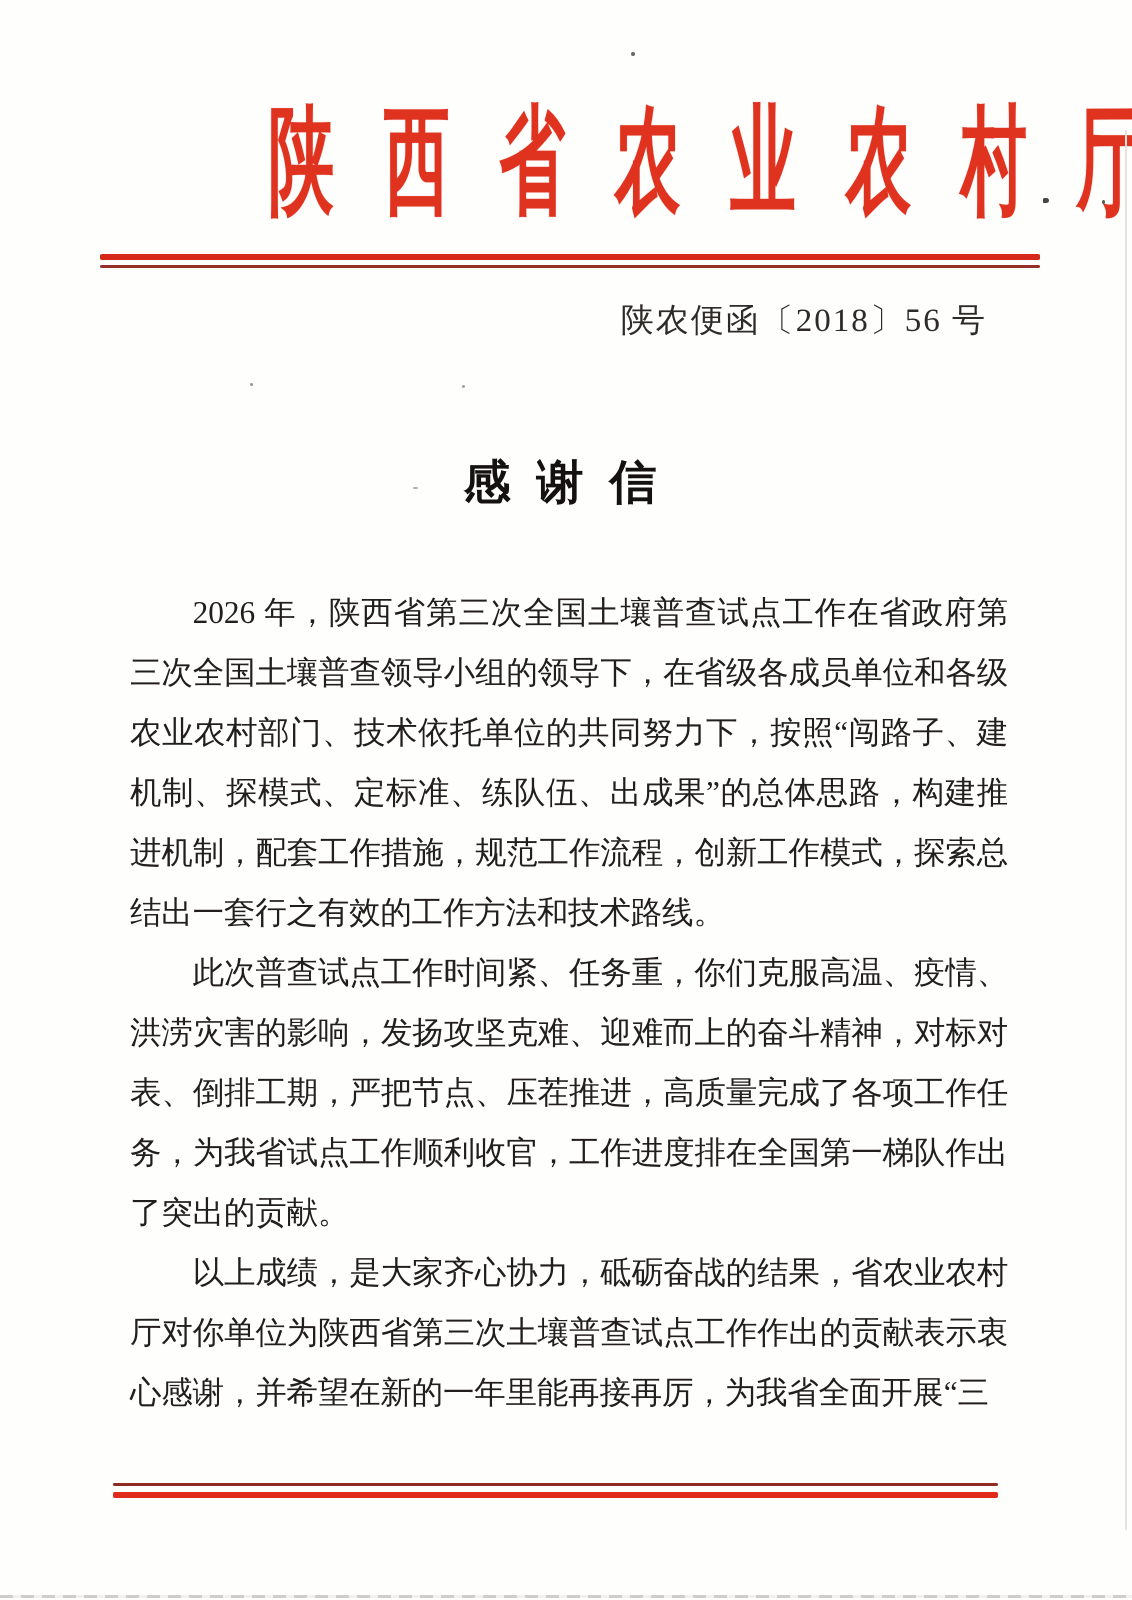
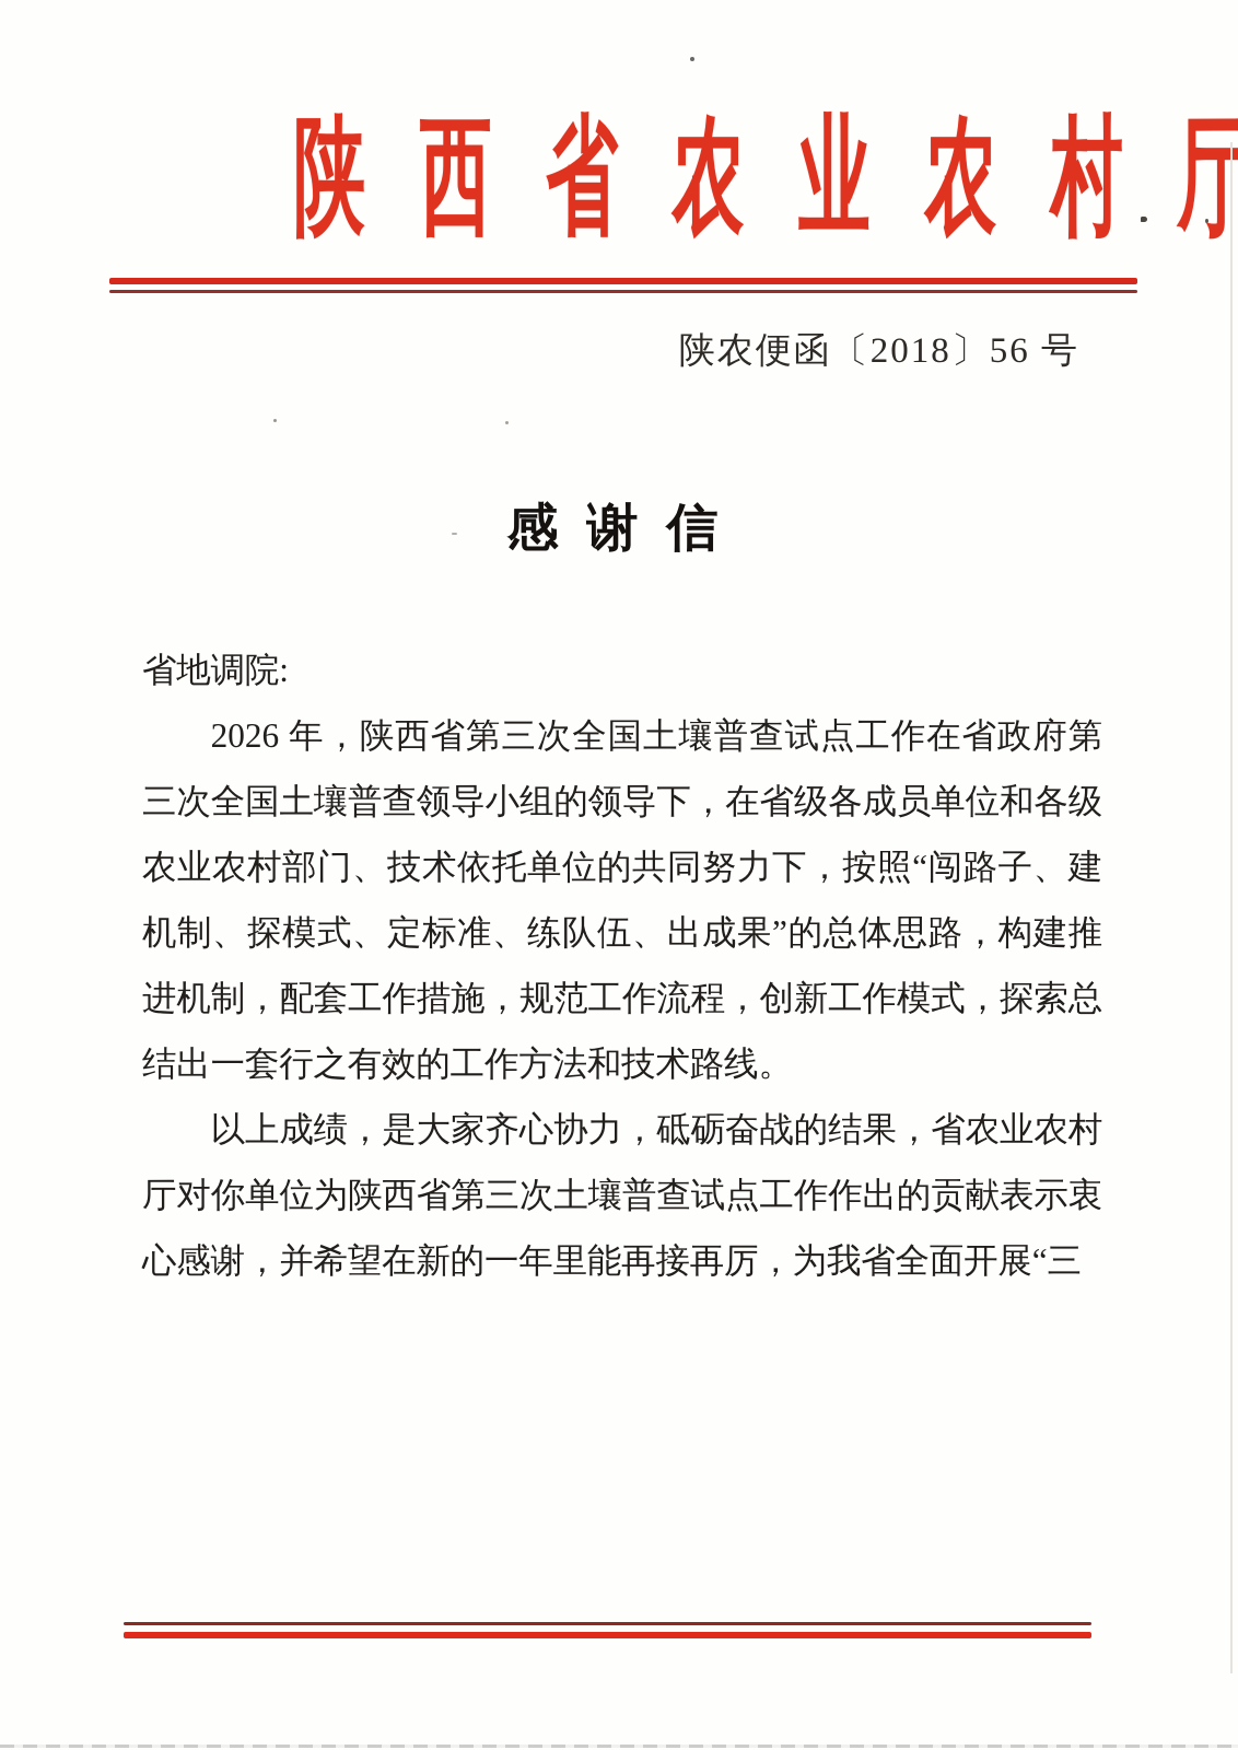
  陕西省农业农村
  陕农便函〔2018〕56 号
  感谢信
+ 省地调院:
  2026 年，陕西省第三次全国土壤普查试点工作在省政府第三次全国土壤普查领导小组的领导下，在省级各成员单位和各级农业农村部门、技术依托单位的共同努力下，按照“闯路子、建机制、探模式、定标准、练队伍、出成果”的总体思路，构建推进机制，配套工作措施，规范工作流程，创新工作模式，探索总结出一套行之有效的工作方法和技术路线。
- 此次普查试点工作时间紧、任务重，你们克服高温、疫情、洪涝灾害的影响，发扬攻坚克难、迎难而上的奋斗精神，对标对表、倒排工期，严把节点、压茬推进，高质量完成了各项工作任务，为我省试点工作顺利收官，工作进度排在全国第一梯队作出了突出的贡献。
  以上成绩，是大家齐心协力，砥砺奋战的结果，省农业农村厅对你单位为陕西省第三次土壤普查试点工作作出的贡献表示衷心感谢，并希望在新的一年里能再接再厉，为我省全面开展“三
